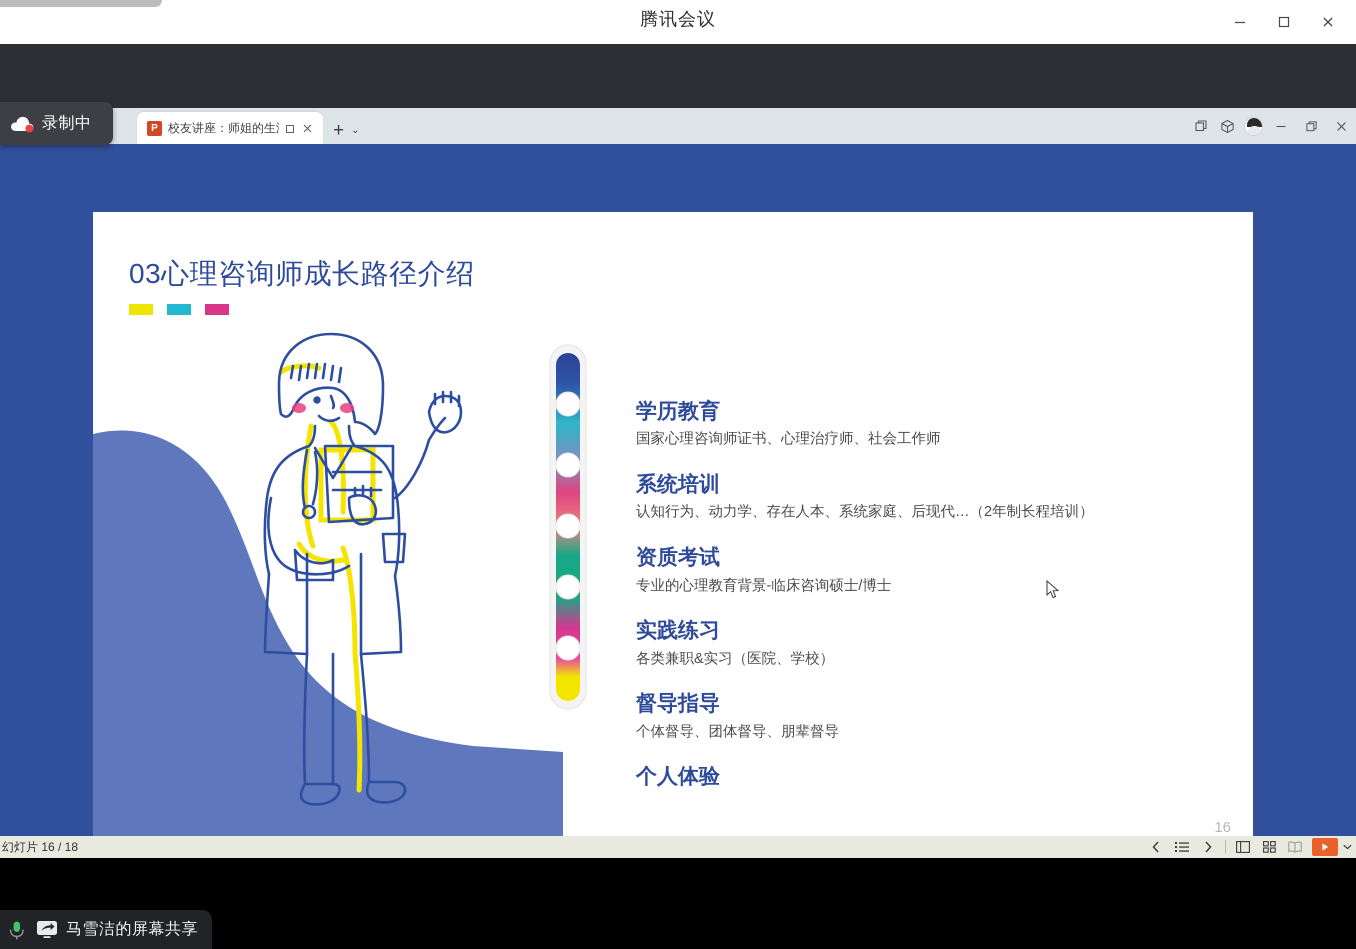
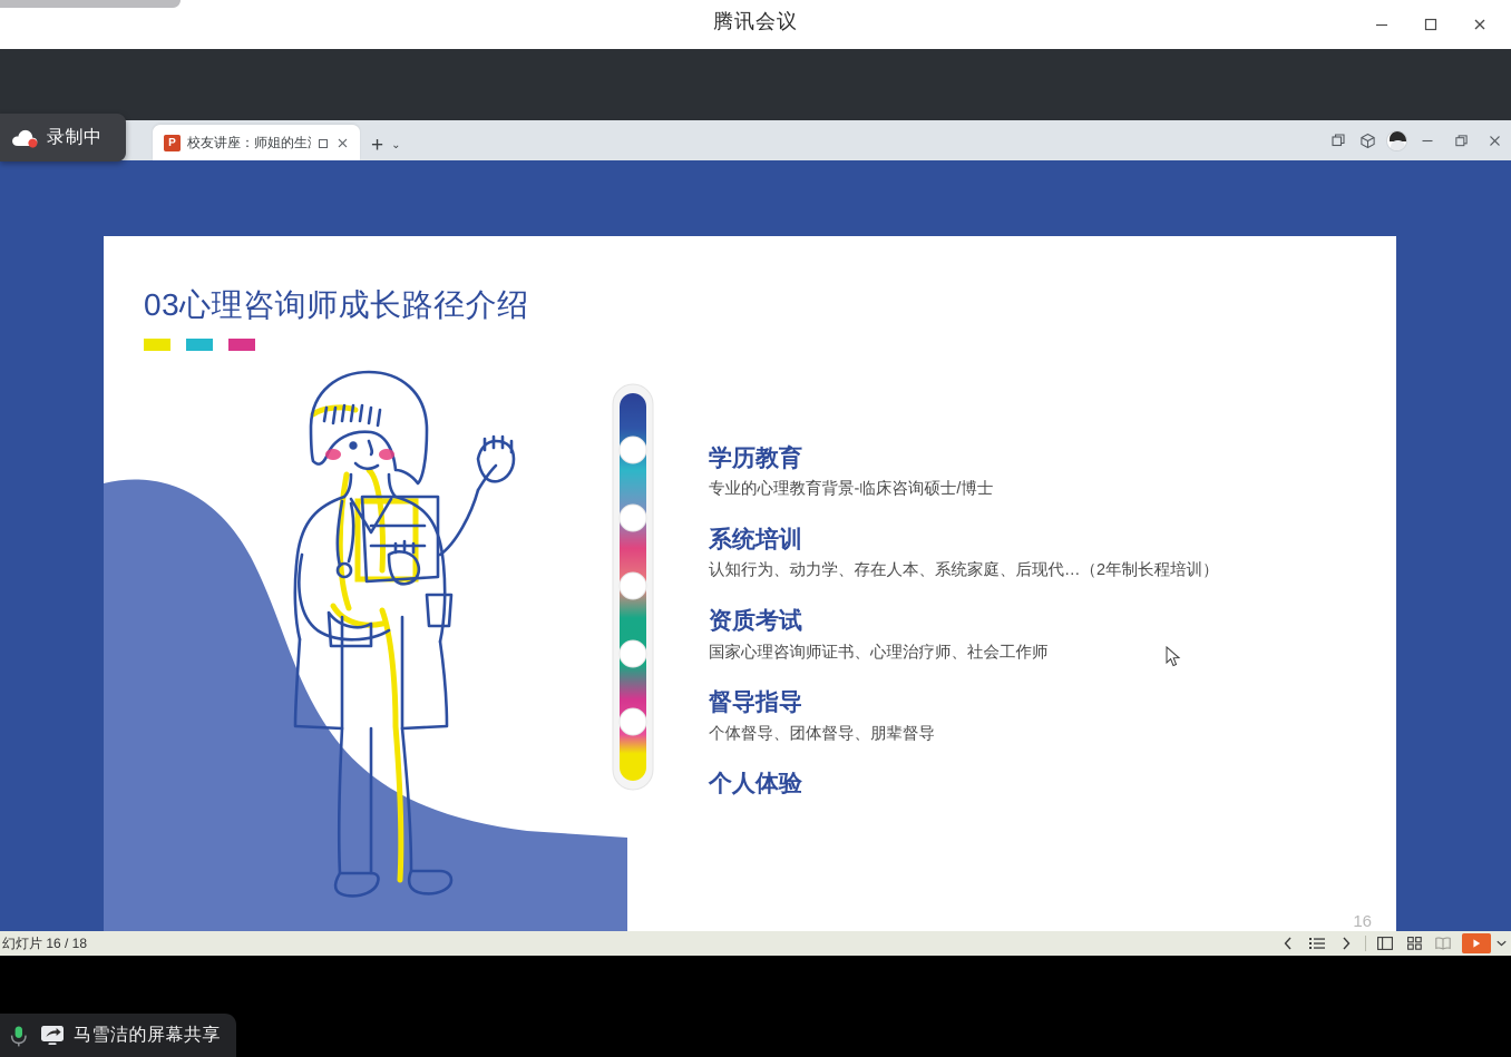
  腾讯会议
  P
  +
  ⌄
  03心理咨询师成长路径介绍
  学历教育
- 国家心理咨询师证书、心理治疗师、社会工作师
+ 专业的心理教育背景-临床咨询硕士/博士
  系统培训
  认知行为、动力学、存在人本、系统家庭、后现代…（2年制长程培训）
  资质考试
- 专业的心理教育背景-临床咨询硕士/博士
+ 国家心理咨询师证书、心理治疗师、社会工作师
- 实践练习
- 各类兼职&实习（医院、学校）
  督导指导
  个体督导、团体督导、朋辈督导
  个人体验
  16
  幻灯片 16 / 18
  录制中
  马雪洁的屏幕共享
